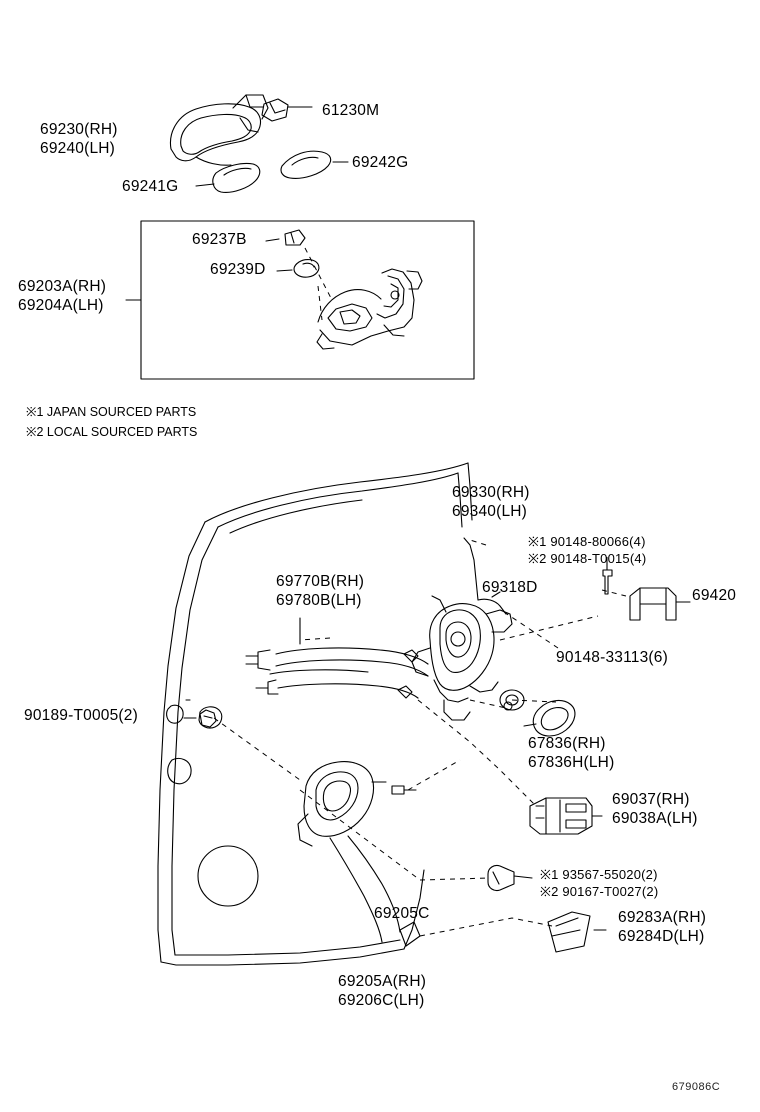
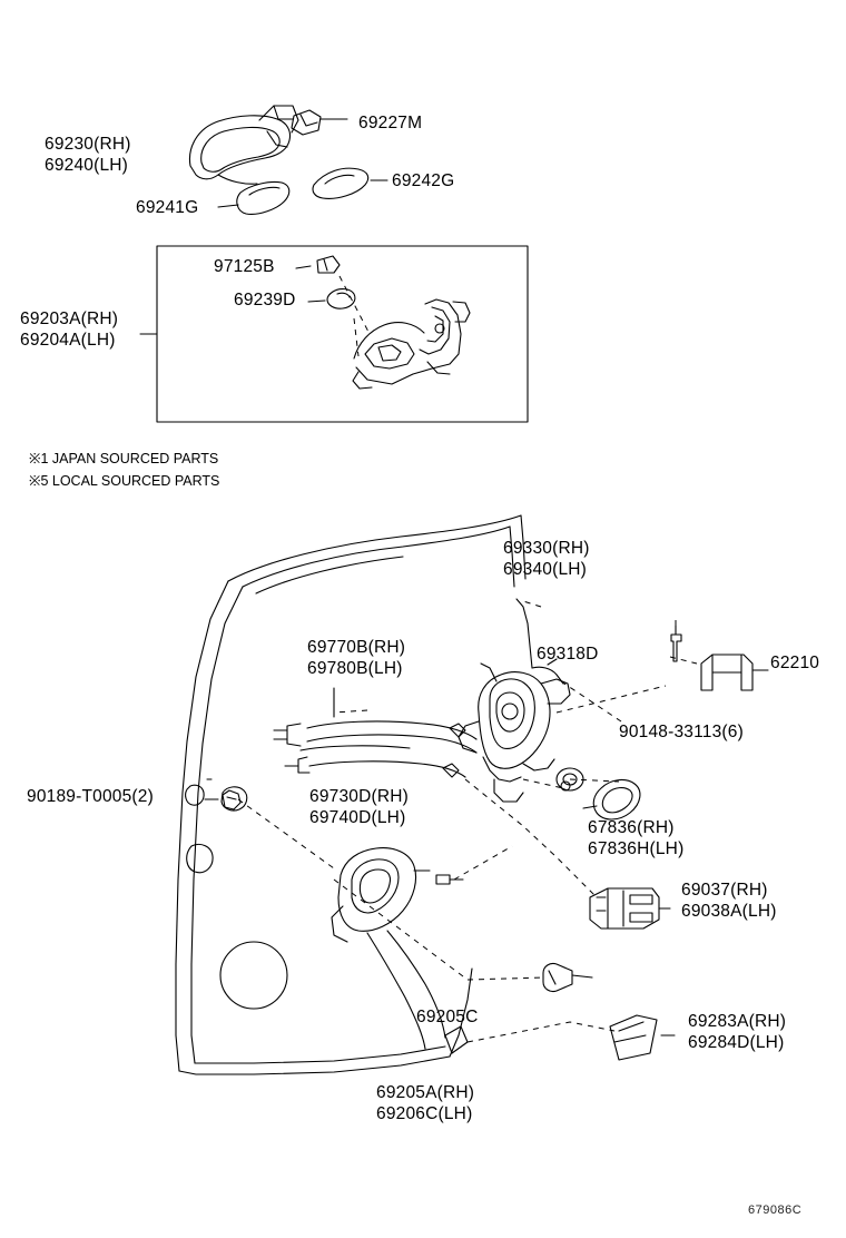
- 61230M
+ 69227M
  69230(RH)
  69240(LH)
  69242G
  69241G
- 69237B
+ 97125B
  69239D
  69203A(RH)
  69204A(LH)
  ※1 JAPAN SOURCED PARTS
- ※2 LOCAL SOURCED PARTS
+ ※5 LOCAL SOURCED PARTS
  69330(RH)
  69340(LH)
- ※1 90148-80066(4)
- ※2 90148-T0015(4)
  69318D
- 69420
+ 62210
  69770B(RH)
  69780B(LH)
  90148-33113(6)
  90189-T0005(2)
+ 69730D(RH)
+ 69740D(LH)
  67836(RH)
  67836H(LH)
  69037(RH)
  69038A(LH)
- ※1 93567-55020(2)
- ※2 90167-T0027(2)
  69283A(RH)
  69284D(LH)
  69205C
  69205A(RH)
  69206C(LH)
  679086C
